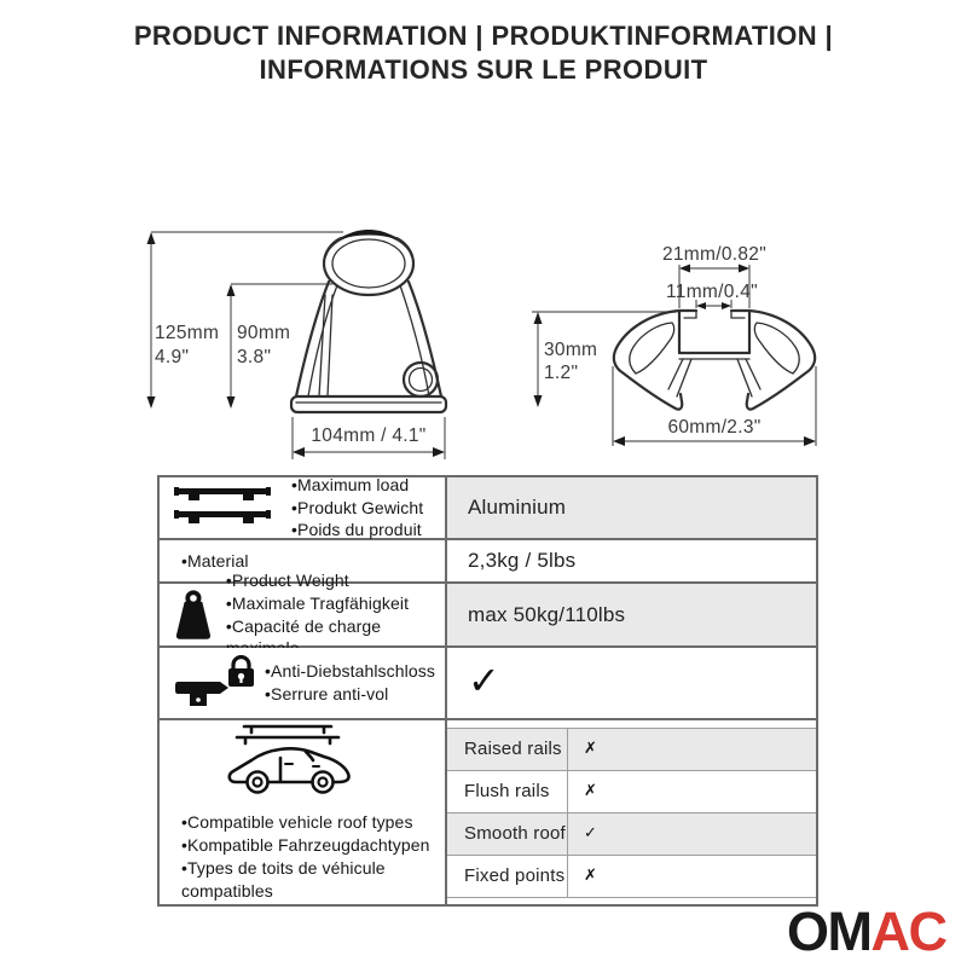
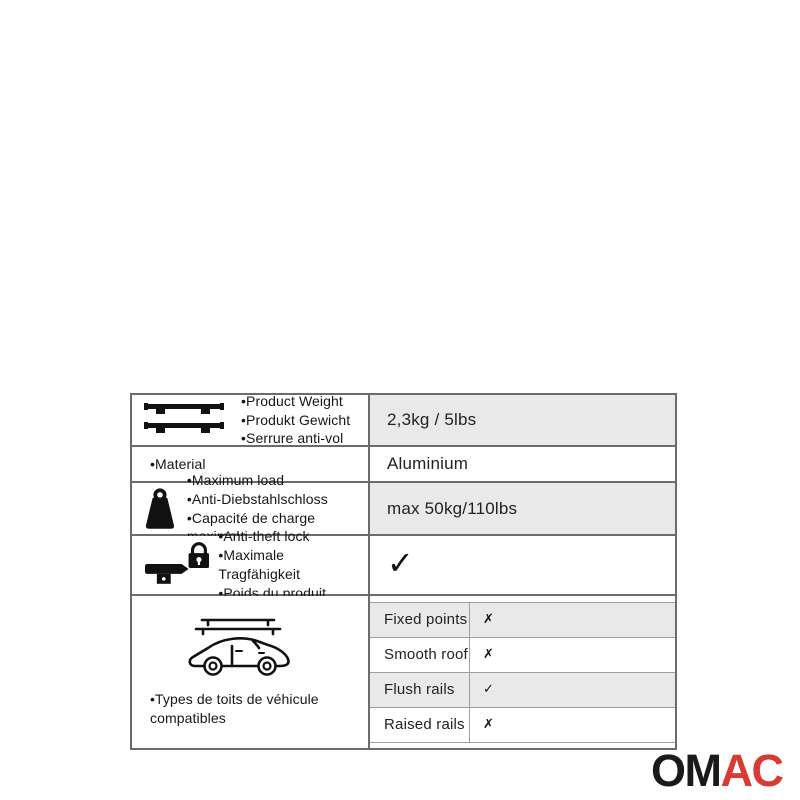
- PRODUCT INFORMATION | PRODUKTINFORMATION |
- INFORMATIONS SUR LE PRODUIT
- 125mm
- 4.9"
- 90mm
- 3.8"
- 104mm / 4.1"
- 21mm/0.82"
- 11mm/0.4"
- 30mm
- 1.2"
- 60mm/2.3"
- •Maximum load
+ •Product Weight
  •Produkt Gewicht
- •Poids du produit
+ •Serrure anti-vol
- Aluminium
+ 2,3kg / 5lbs
  •Material
- 2,3kg / 5lbs
+ Aluminium
- •Product Weight
+ •Maximum load
- •Maximale Tragfähigkeit
+ •Anti-Diebstahlschloss
  max 50kg/110lbs
+ •Anti-theft lock
- •Anti-Diebstahlschloss
+ •Maximale Tragfähigkeit
- •Serrure anti-vol
+ •Poids du produit
  ✓
- •Compatible vehicle roof types
- •Kompatible Fahrzeugdachtypen
  •Types de toits de véhicule compatibles
- Raised rails
+ Fixed points
  ✗
- Flush rails
+ Smooth roof
  ✗
- Smooth roof
+ Flush rails
  ✓
- Fixed points
+ Raised rails
  ✗
  OMAC
